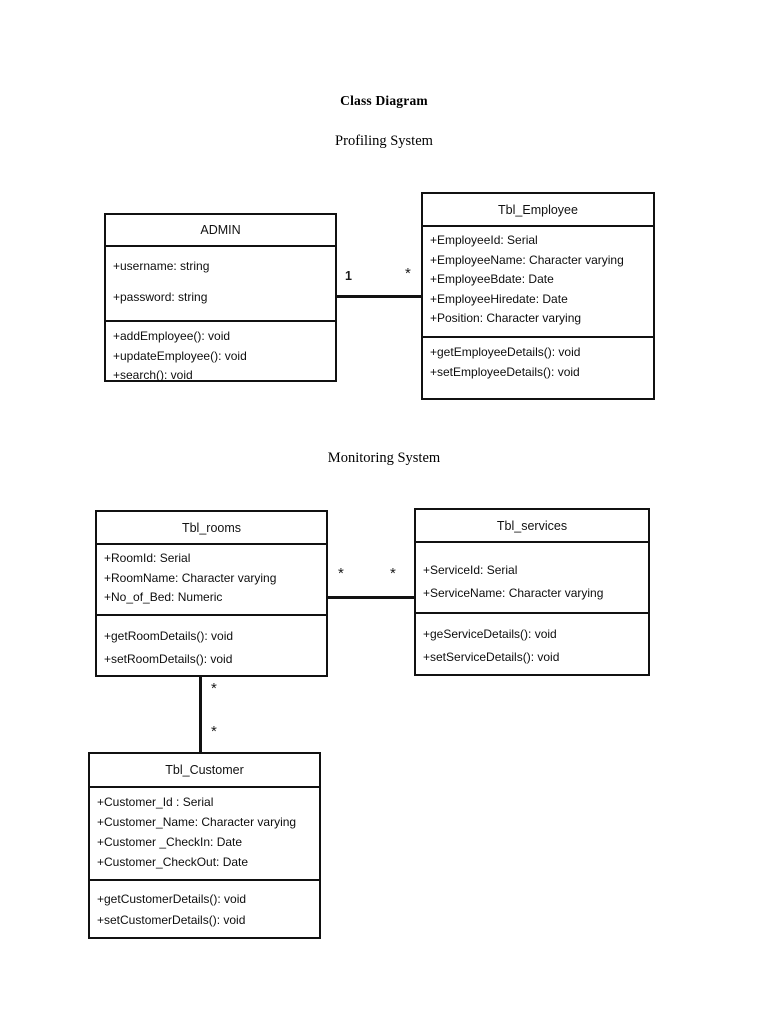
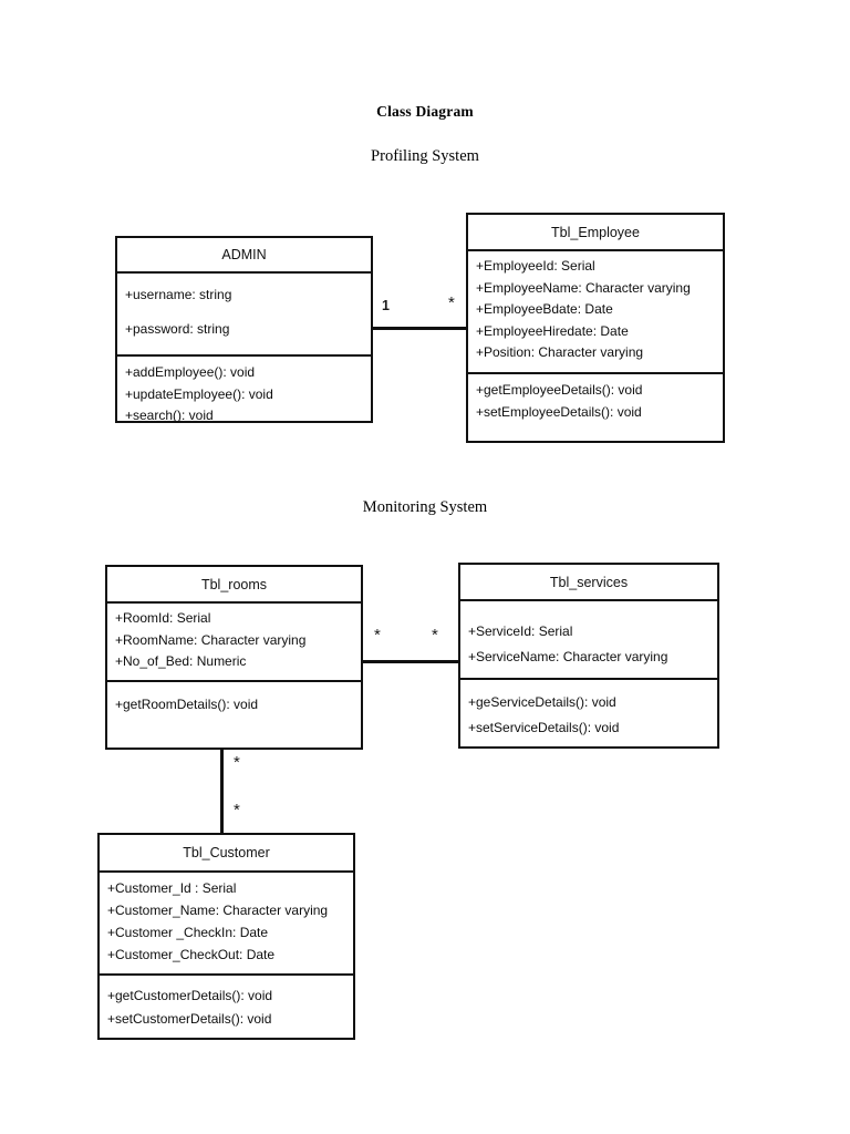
  Class Diagram
  Profiling System
  Monitoring System
  1
  *
  *
  *
  *
  *
  ADMIN
  +username: string
  +password: string
  +addEmployee(): void
  +updateEmployee(): void
  +search(): void
  Tbl_Employee
  +EmployeeId: Serial
  +EmployeeName: Character varying
  +EmployeeBdate: Date
  +EmployeeHiredate: Date
  +Position: Character varying
  +getEmployeeDetails(): void
  +setEmployeeDetails(): void
  Tbl_rooms
  +RoomId: Serial
  +RoomName: Character varying
  +No_of_Bed: Numeric
  +getRoomDetails(): void
- +setRoomDetails(): void
  Tbl_services
  +ServiceId: Serial
  +ServiceName: Character varying
  +geServiceDetails(): void
  +setServiceDetails(): void
  Tbl_Customer
  +Customer_Id : Serial
  +Customer_Name: Character varying
  +Customer _CheckIn: Date
  +Customer_CheckOut: Date
  +getCustomerDetails(): void
  +setCustomerDetails(): void
